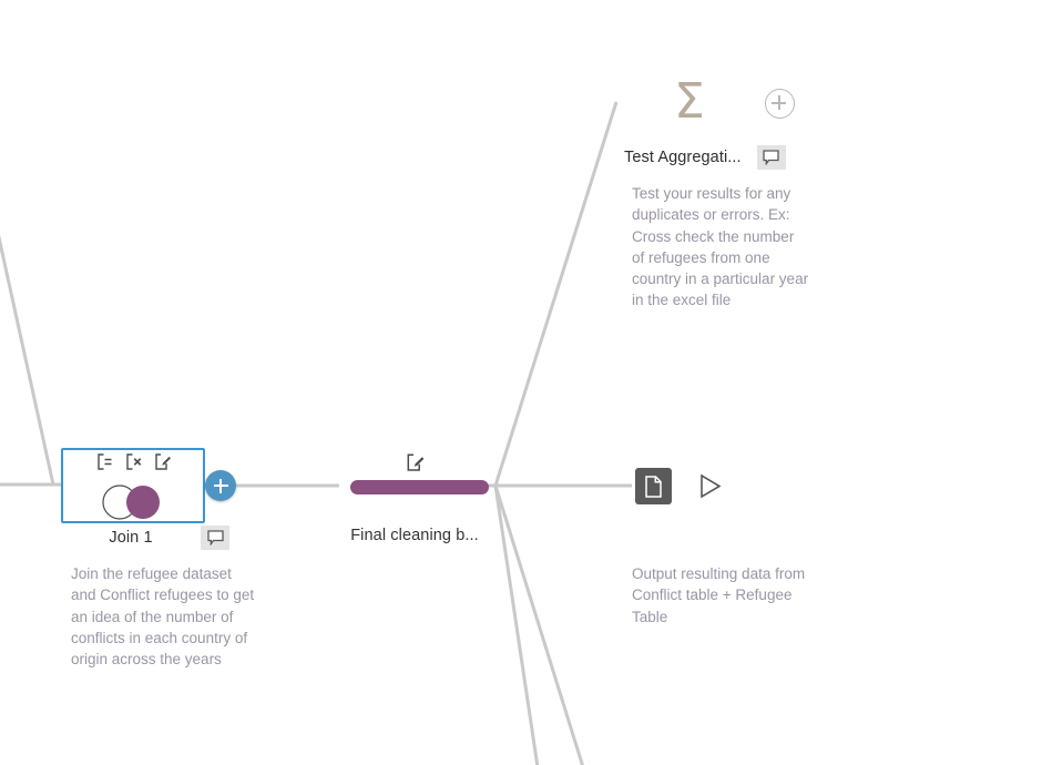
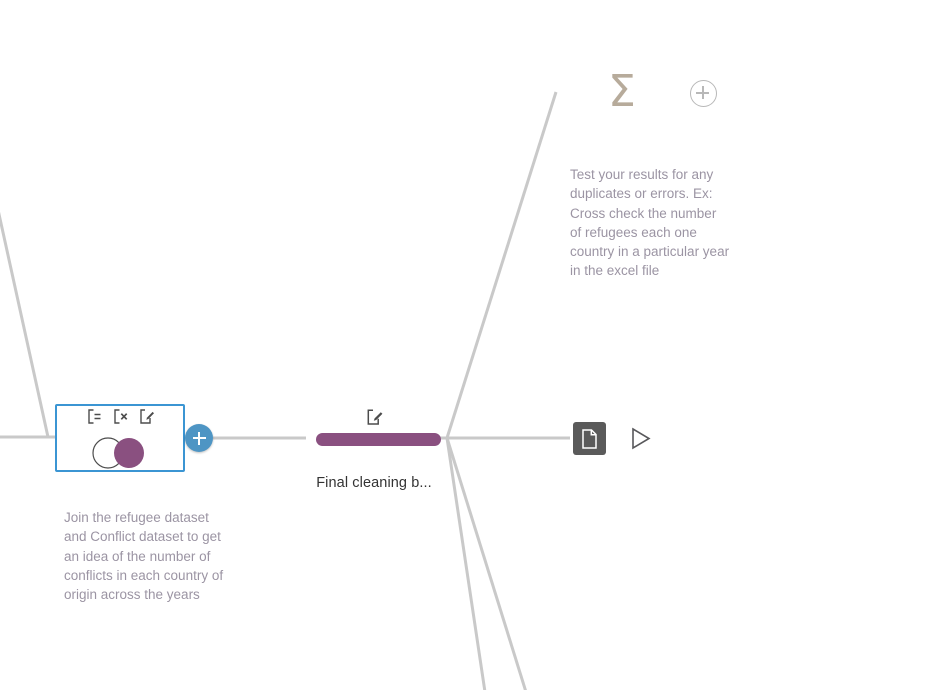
- Join 1
- Join the refugee dataset and Conflict refugees to get an idea of the number of conflicts in each country of origin across the years
+ Join the refugee dataset and Conflict dataset to get an idea of the number of conflicts in each country of origin across the years
  Final cleaning b...
  Σ
- Test Aggregati...
- Test your results for any duplicates or errors. Ex: Cross check the number of refugees from one country in a particular year in the excel file
+ Test your results for any duplicates or errors. Ex: Cross check the number of refugees each one country in a particular year in the excel file
- Output resulting data from Conflict table + Refugee Table
